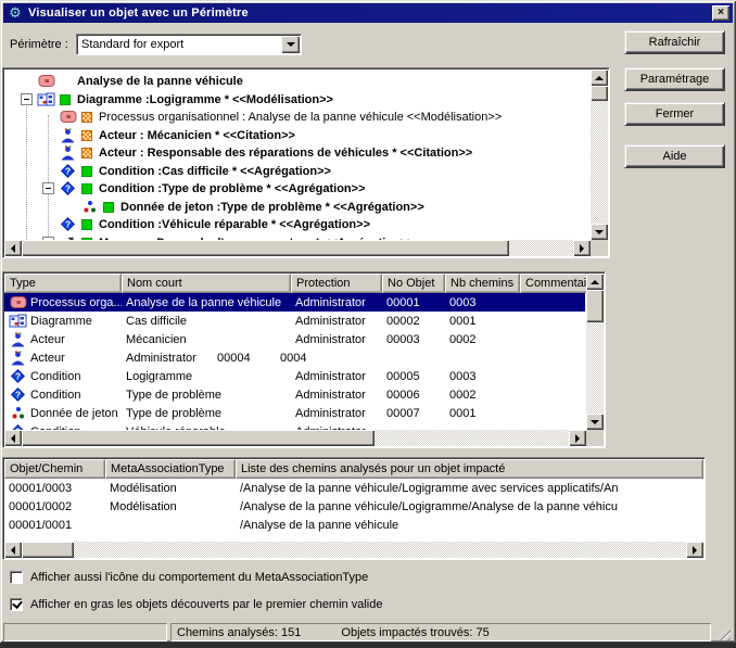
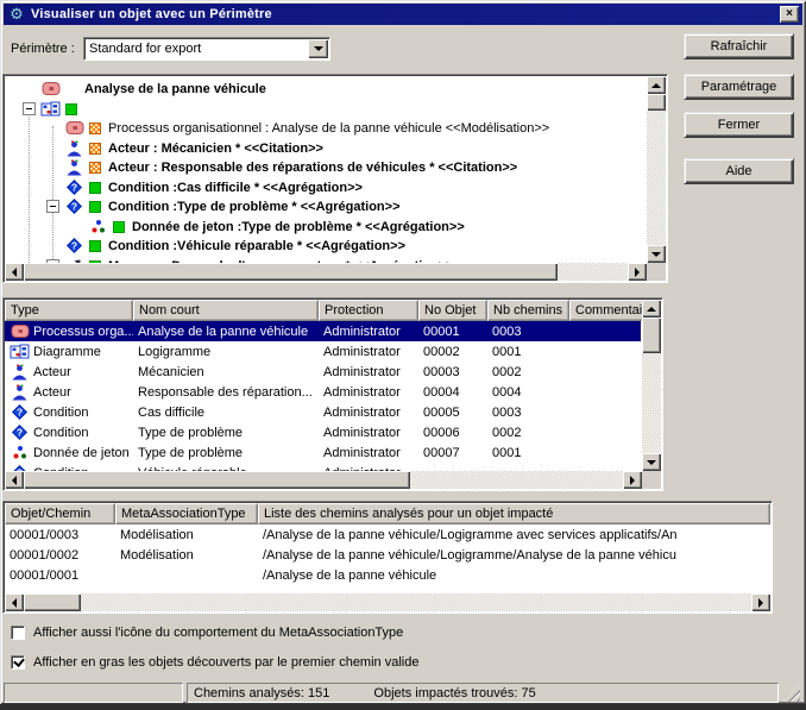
  ⚙
  Visualiser un objet avec un Périmètre
  ×
  Périmètre :
  Standard for export
  Rafraîchir
  Paramétrage
  Fermer
  Aide
  Analyse de la panne véhicule
- Diagramme :Logigramme * <<Modélisation>>
  Processus organisationnel : Analyse de la panne véhicule <<Modélisation>>
  Acteur : Mécanicien * <<Citation>>
  Acteur : Responsable des réparations de véhicules * <<Citation>>
  ?
  Condition :Cas difficile * <<Agrégation>>
  ?
  Condition :Type de problème * <<Agrégation>>
  Donnée de jeton :Type de problème * <<Agrégation>>
  ?
  Condition :Véhicule réparable * <<Agrégation>>
  Type
  Nom court
  Protection
  No Objet
  Nb chemins
  Commenta
  Processus orga..
  Analyse de la panne véhicule
  Administrator
  00001
  0003
  Diagramme
- Cas difficile
+ Logigramme
  Administrator
  00002
  0001
  Acteur
  Mécanicien
  Administrator
  00003
  0002
  Acteur
+ Responsable des réparation...
  Administrator
  00004
  0004
  ?
  Condition
- Logigramme
+ Cas difficile
  Administrator
  00005
  0003
  ?
  Condition
  Type de problème
  Administrator
  00006
  0002
  Donnée de jeton
  Type de problème
  Administrator
  00007
  0001
  Objet/Chemin
  MetaAssociationType
  Liste des chemins analysés pour un objet impacté
  00001/0003
  Modélisation
  /Analyse de la panne véhicule/Logigramme avec services applicatifs/An
  00001/0002
  Modélisation
  /Analyse de la panne véhicule/Logigramme/Analyse de la panne véhicu
  00001/0001
  /Analyse de la panne véhicule
  Afficher aussi l'icône du comportement du MetaAssociationType
  Afficher en gras les objets découverts par le premier chemin valide
  Chemins analysés: 151 Objets impactés trouvés: 75
